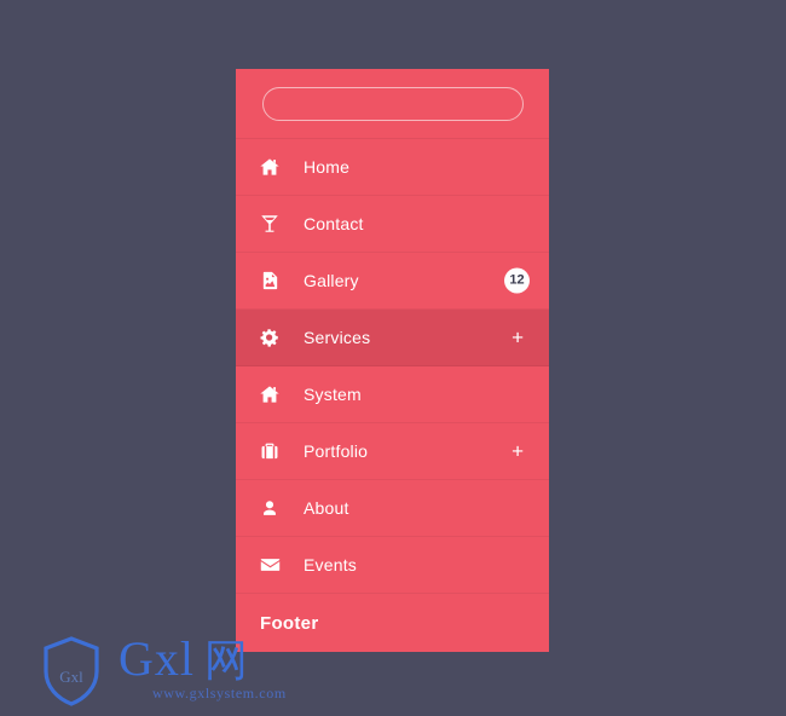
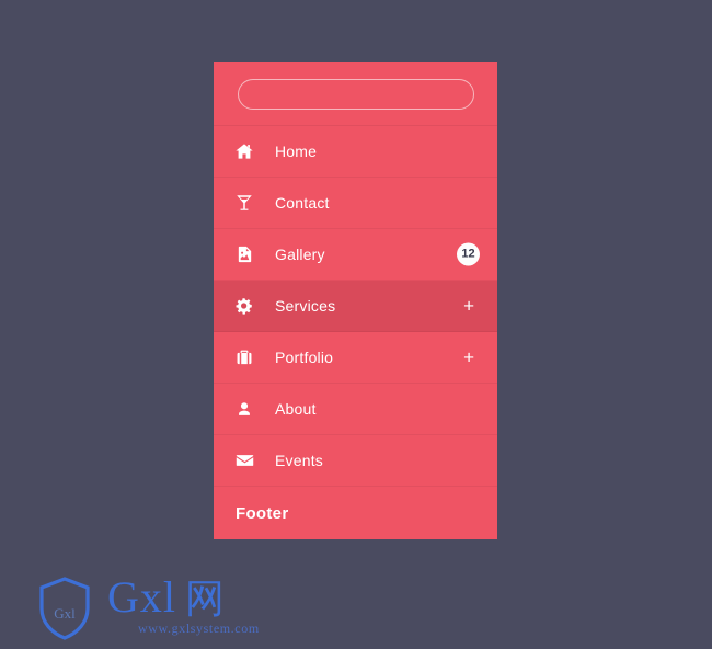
  Home
  Contact
  Gallery
  12
  Services
  +
- System
  Portfolio
  +
  About
  Events
  Footer
  Gxl
  Gxl
  网
  www.gxlsystem.com
